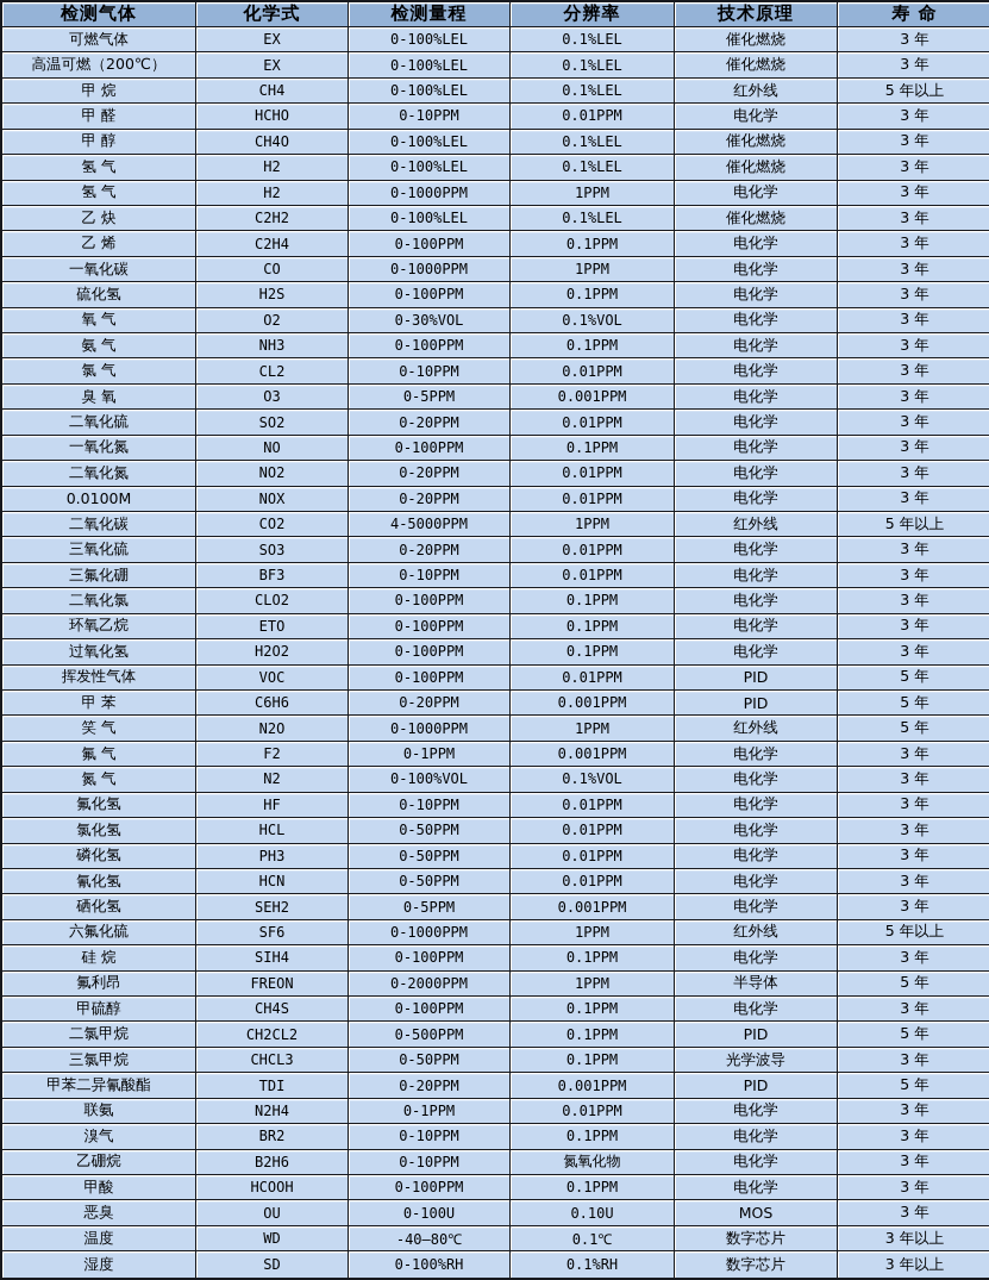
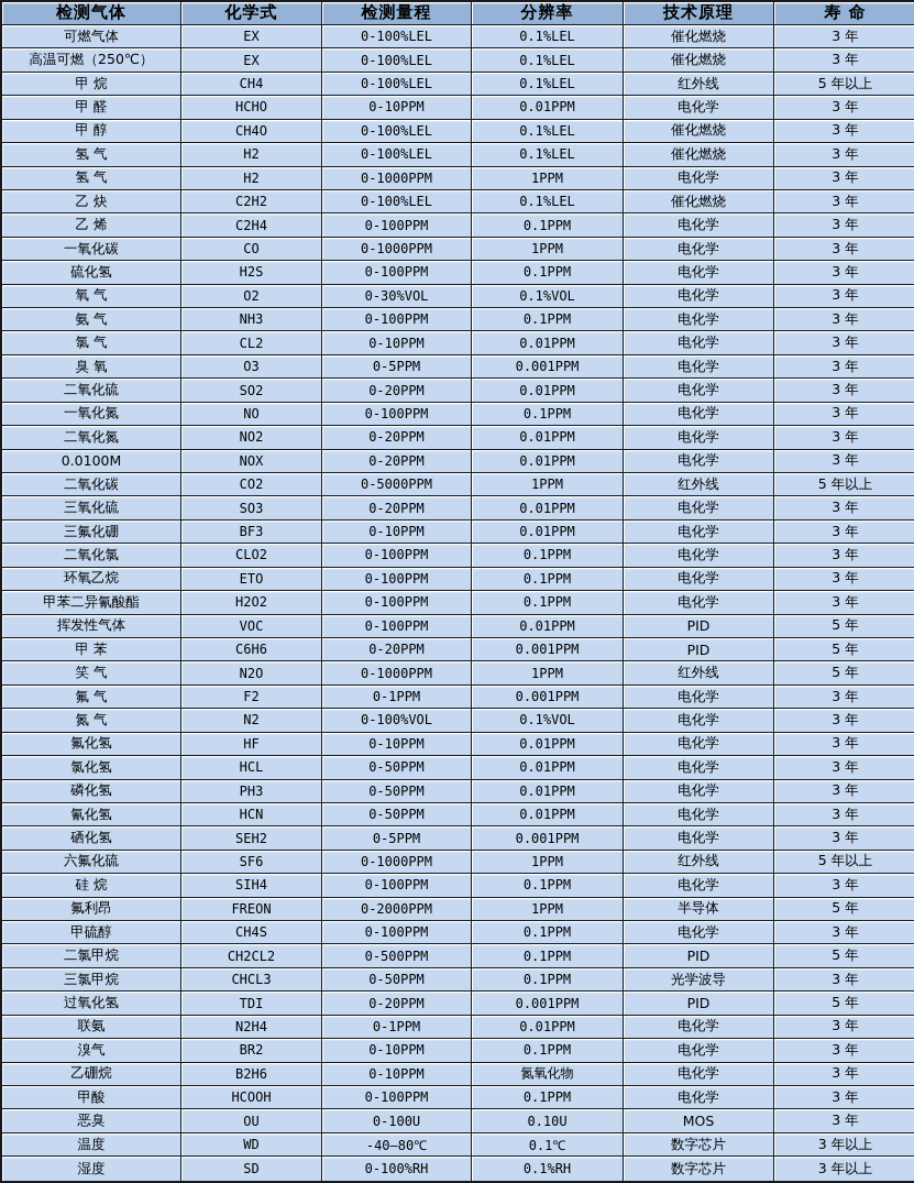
  检测气体	化学式	检测量程	分辨率	技术原理	寿 命
  可燃气体	EX	0-100%LEL	0.1%LEL	催化燃烧	3 年
- 高温可燃（200℃）	EX	0-100%LEL	0.1%LEL	催化燃烧	3 年
+ 高温可燃（250℃）	EX	0-100%LEL	0.1%LEL	催化燃烧	3 年
  甲 烷	CH4	0-100%LEL	0.1%LEL	红外线	5 年以上
  甲 醛	HCHO	0-10PPM	0.01PPM	电化学	3 年
  甲 醇	CH4O	0-100%LEL	0.1%LEL	催化燃烧	3 年
  氢 气	H2	0-100%LEL	0.1%LEL	催化燃烧	3 年
  氢 气	H2	0-1000PPM	1PPM	电化学	3 年
  乙 炔	C2H2	0-100%LEL	0.1%LEL	催化燃烧	3 年
  乙 烯	C2H4	0-100PPM	0.1PPM	电化学	3 年
  一氧化碳	CO	0-1000PPM	1PPM	电化学	3 年
  硫化氢	H2S	0-100PPM	0.1PPM	电化学	3 年
  氧 气	O2	0-30%VOL	0.1%VOL	电化学	3 年
  氨 气	NH3	0-100PPM	0.1PPM	电化学	3 年
  氯 气	CL2	0-10PPM	0.01PPM	电化学	3 年
  臭 氧	O3	0-5PPM	0.001PPM	电化学	3 年
  二氧化硫	SO2	0-20PPM	0.01PPM	电化学	3 年
  一氧化氮	NO	0-100PPM	0.1PPM	电化学	3 年
  二氧化氮	NO2	0-20PPM	0.01PPM	电化学	3 年
  0.0100M	NOX	0-20PPM	0.01PPM	电化学	3 年
- 二氧化碳	CO2	4-5000PPM	1PPM	红外线	5 年以上
+ 二氧化碳	CO2	0-5000PPM	1PPM	红外线	5 年以上
  三氧化硫	SO3	0-20PPM	0.01PPM	电化学	3 年
  三氟化硼	BF3	0-10PPM	0.01PPM	电化学	3 年
  二氧化氯	CLO2	0-100PPM	0.1PPM	电化学	3 年
  环氧乙烷	ETO	0-100PPM	0.1PPM	电化学	3 年
- 过氧化氢	H2O2	0-100PPM	0.1PPM	电化学	3 年
+ 甲苯二异氰酸酯	H2O2	0-100PPM	0.1PPM	电化学	3 年
  挥发性气体	VOC	0-100PPM	0.01PPM	PID	5 年
  甲 苯	C6H6	0-20PPM	0.001PPM	PID	5 年
  笑 气	N2O	0-1000PPM	1PPM	红外线	5 年
  氟 气	F2	0-1PPM	0.001PPM	电化学	3 年
  氮 气	N2	0-100%VOL	0.1%VOL	电化学	3 年
  氟化氢	HF	0-10PPM	0.01PPM	电化学	3 年
  氯化氢	HCL	0-50PPM	0.01PPM	电化学	3 年
  磷化氢	PH3	0-50PPM	0.01PPM	电化学	3 年
  氰化氢	HCN	0-50PPM	0.01PPM	电化学	3 年
  硒化氢	SEH2	0-5PPM	0.001PPM	电化学	3 年
  六氟化硫	SF6	0-1000PPM	1PPM	红外线	5 年以上
  硅 烷	SIH4	0-100PPM	0.1PPM	电化学	3 年
  氟利昂	FREON	0-2000PPM	1PPM	半导体	5 年
  甲硫醇	CH4S	0-100PPM	0.1PPM	电化学	3 年
  二氯甲烷	CH2CL2	0-500PPM	0.1PPM	PID	5 年
  三氯甲烷	CHCL3	0-50PPM	0.1PPM	光学波导	3 年
- 甲苯二异氰酸酯	TDI	0-20PPM	0.001PPM	PID	5 年
+ 过氧化氢	TDI	0-20PPM	0.001PPM	PID	5 年
  联氨	N2H4	0-1PPM	0.01PPM	电化学	3 年
  溴气	BR2	0-10PPM	0.1PPM	电化学	3 年
  乙硼烷	B2H6	0-10PPM	氮氧化物	电化学	3 年
  甲酸	HCOOH	0-100PPM	0.1PPM	电化学	3 年
  恶臭	OU	0-100U	0.10U	MOS	3 年
  温度	WD	-40—80℃	0.1℃	数字芯片	3 年以上
  湿度	SD	0-100%RH	0.1%RH	数字芯片	3 年以上
